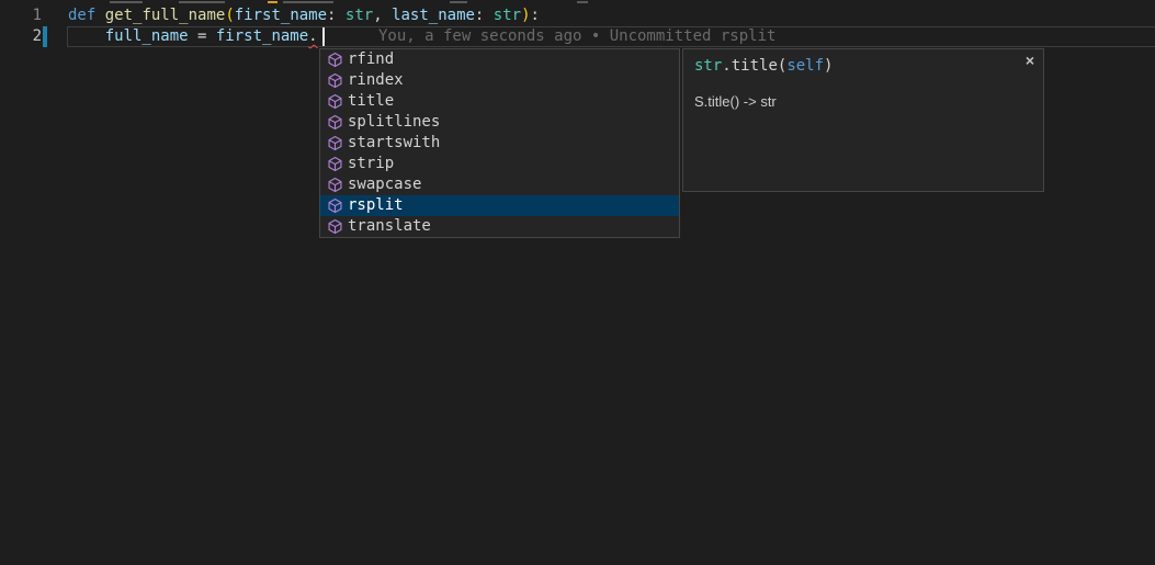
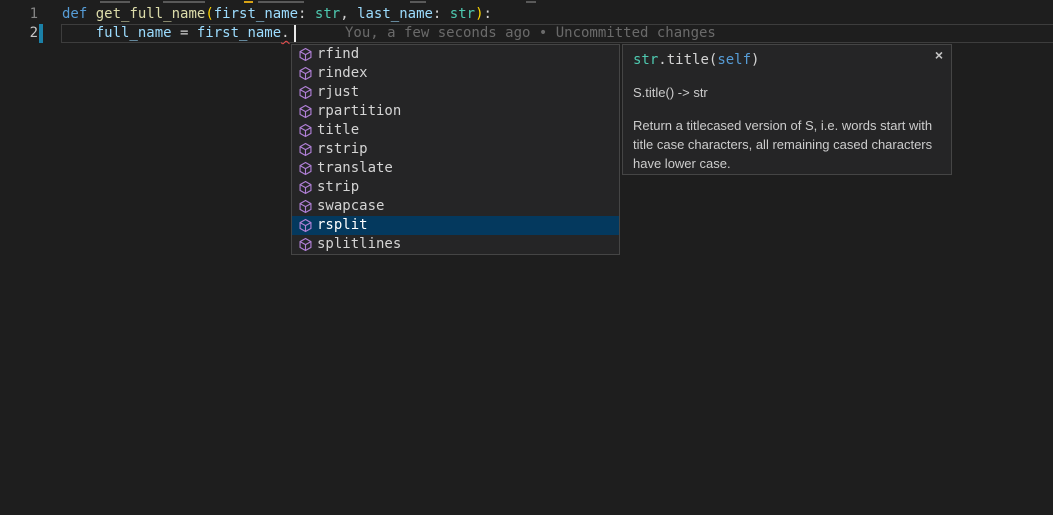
  1
  def get_full_name(first_name: str, last_name: str):
  2
  full_name = first_name.
- You, a few seconds ago • Uncommitted rsplit
+ You, a few seconds ago • Uncommitted changes
  rfind
  rindex
+ rjust
+ rpartition
  title
+ rstrip
- splitlines
+ translate
- startswith
  strip
  swapcase
  rsplit
- translate
+ splitlines
  str.title(self)
  ×
  S.title() -> str
+ Return a titlecased version of S, i.e. words start with title case characters, all remaining cased characters have lower case.
